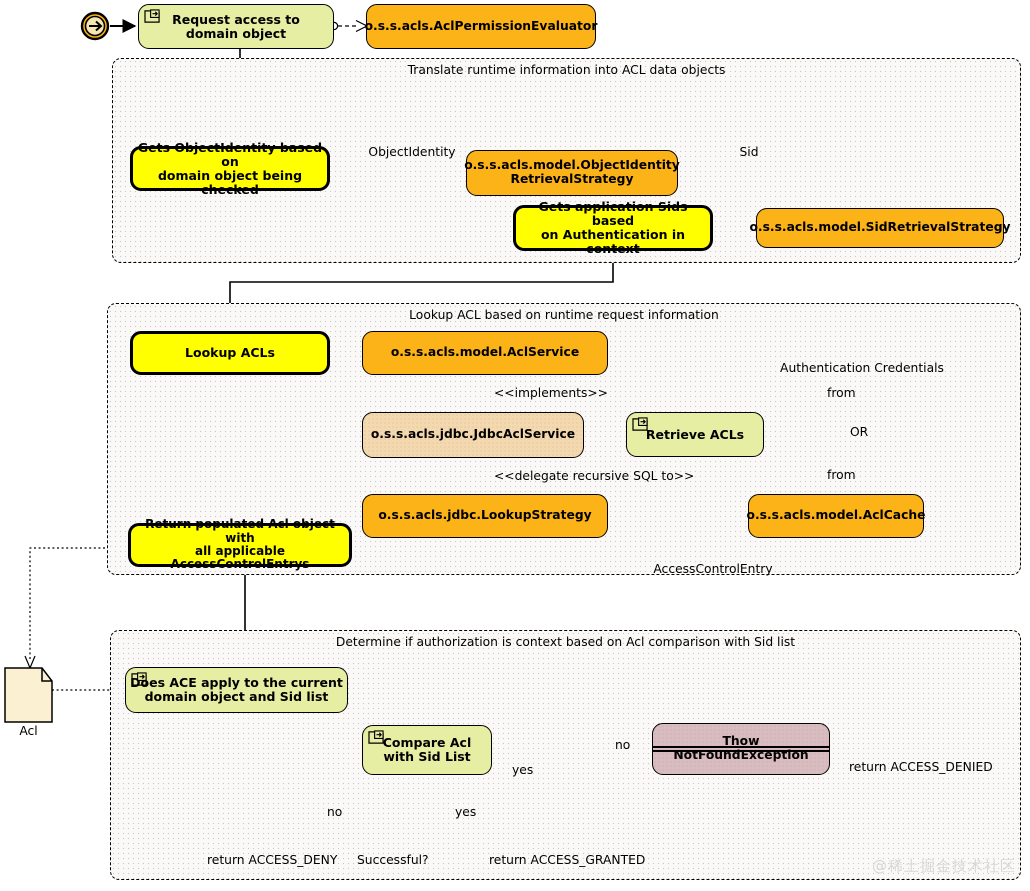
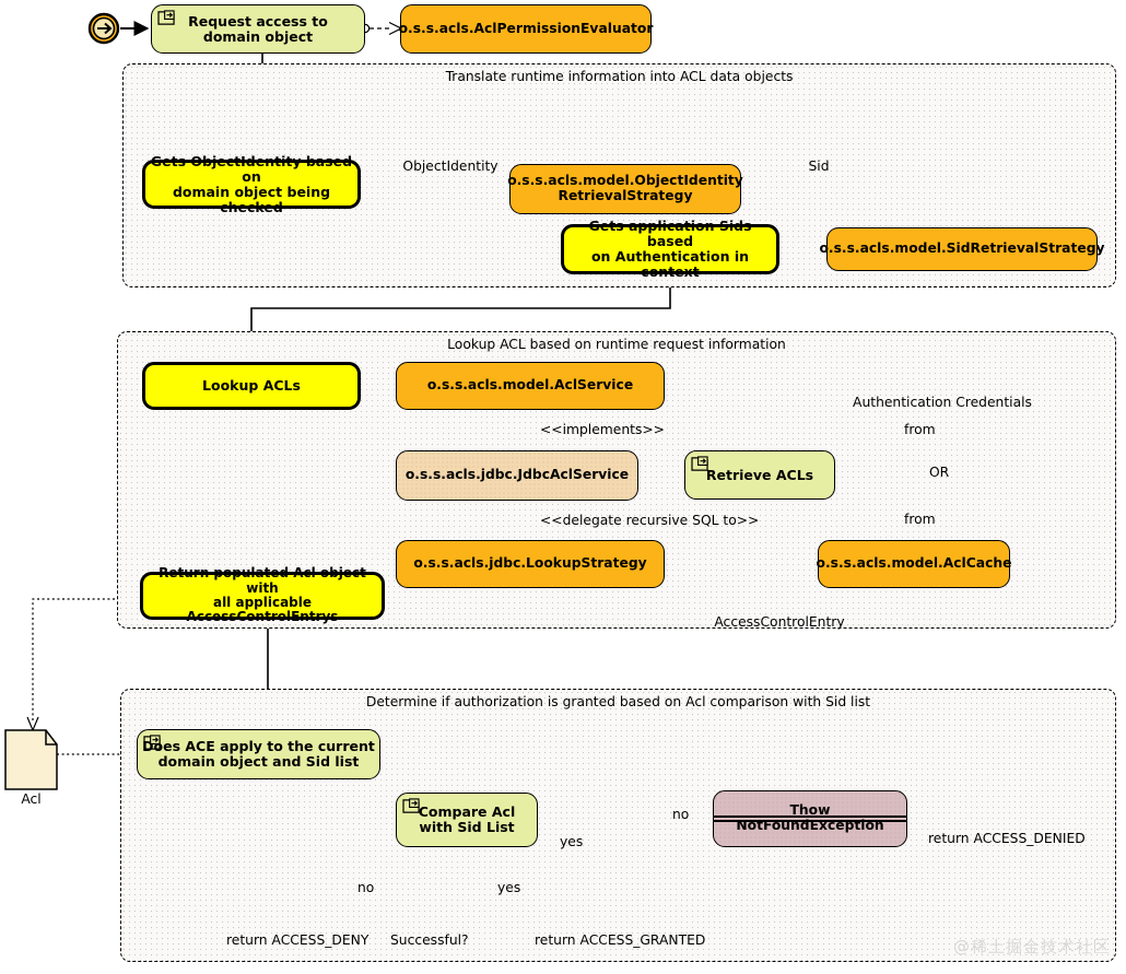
  Translate runtime information into ACL data objects
  Lookup ACL based on runtime request information
- Determine if authorization is context based on Acl comparison with Sid list
+ Determine if authorization is granted based on Acl comparison with Sid list
  Request access to
  domain object
  o.s.s.acls.AclPermissionEvaluator
  Gets ObjectIdentity based on
  domain object being checked
  ObjectIdentity
  o.s.s.acls.model.ObjectIdentity
  RetrievalStrategy
  Sid
  Gets application Sids based
  on Authentication in context
  o.s.s.acls.model.SidRetrievalStrategy
  Lookup ACLs
  o.s.s.acls.model.AclService
  <<implements>>
  o.s.s.acls.jdbc.JdbcAclService
  <<delegate recursive SQL to>>
  o.s.s.acls.jdbc.LookupStrategy
  Retrieve ACLs
  OR
  Authentication Credentials
  from
  from
  o.s.s.acls.model.AclCache
  AccessControlEntry
  Return populated Acl object with
  all applicable AccessControlEntrys
  Acl
  Does ACE apply to the current
  domain object and Sid list
  Compare Acl
  with Sid List
  yes
  no
  Thow NotFoundException
  return ACCESS_DENIED
  Successful?
  no
  yes
  return ACCESS_DENY
  return ACCESS_GRANTED
  @稀土掘金技术社区
